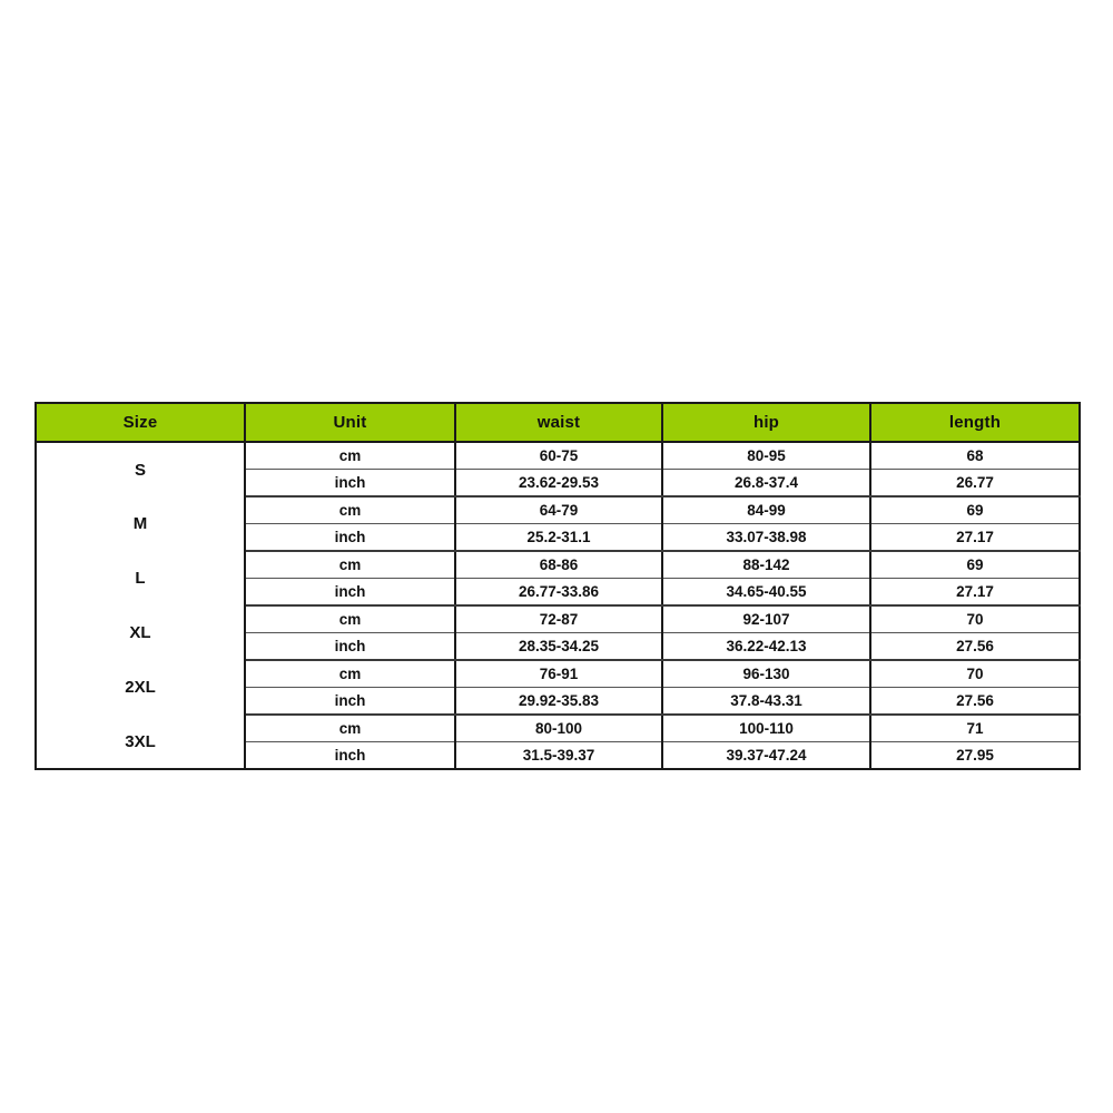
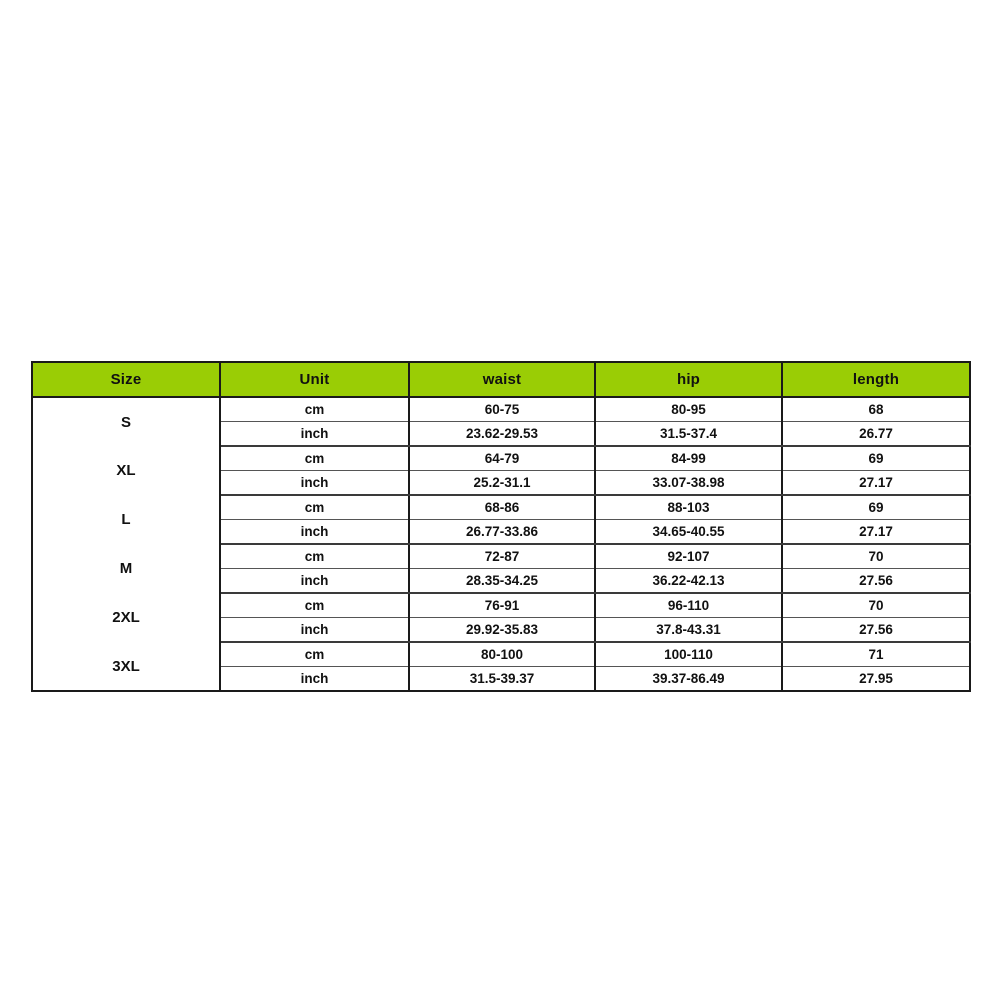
  Size	Unit	waist	hip	length
  S	cm	60-75	80-95	68
- inch	23.62-29.53	26.8-37.4	26.77
+ inch	23.62-29.53	31.5-37.4	26.77
- M	cm	64-79	84-99	69
+ XL	cm	64-79	84-99	69
  inch	25.2-31.1	33.07-38.98	27.17
- L	cm	68-86	88-142	69
+ L	cm	68-86	88-103	69
  inch	26.77-33.86	34.65-40.55	27.17
- XL	cm	72-87	92-107	70
+ M	cm	72-87	92-107	70
  inch	28.35-34.25	36.22-42.13	27.56
- 2XL	cm	76-91	96-130	70
+ 2XL	cm	76-91	96-110	70
  inch	29.92-35.83	37.8-43.31	27.56
  3XL	cm	80-100	100-110	71
- inch	31.5-39.37	39.37-47.24	27.95
+ inch	31.5-39.37	39.37-86.49	27.95
